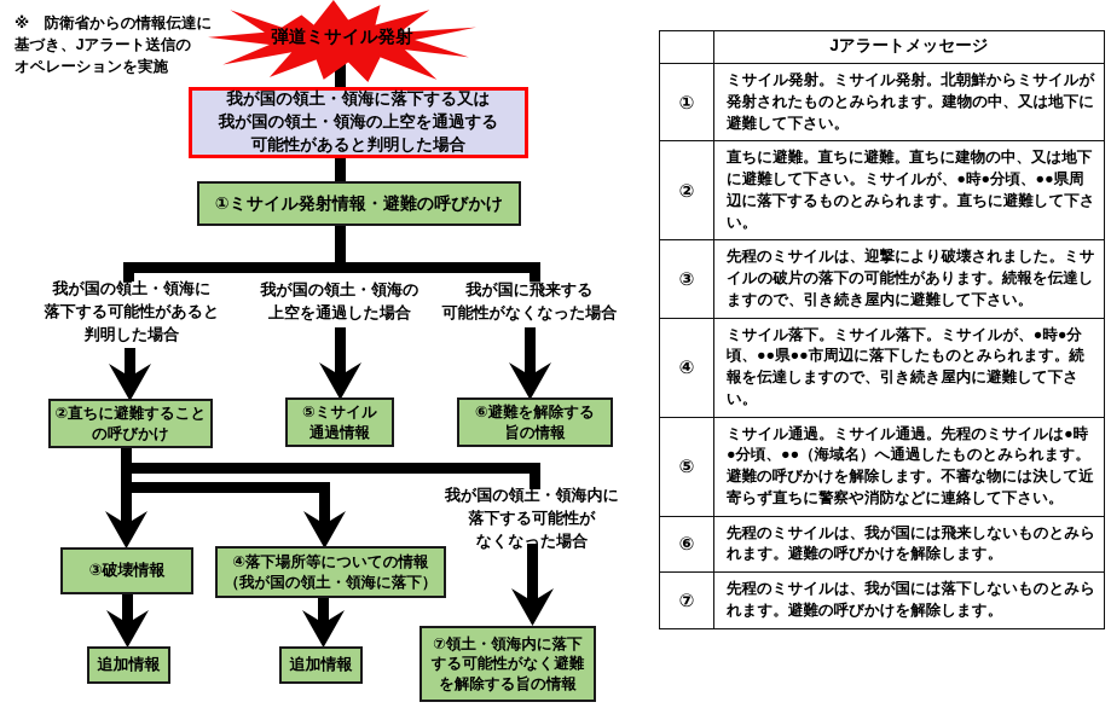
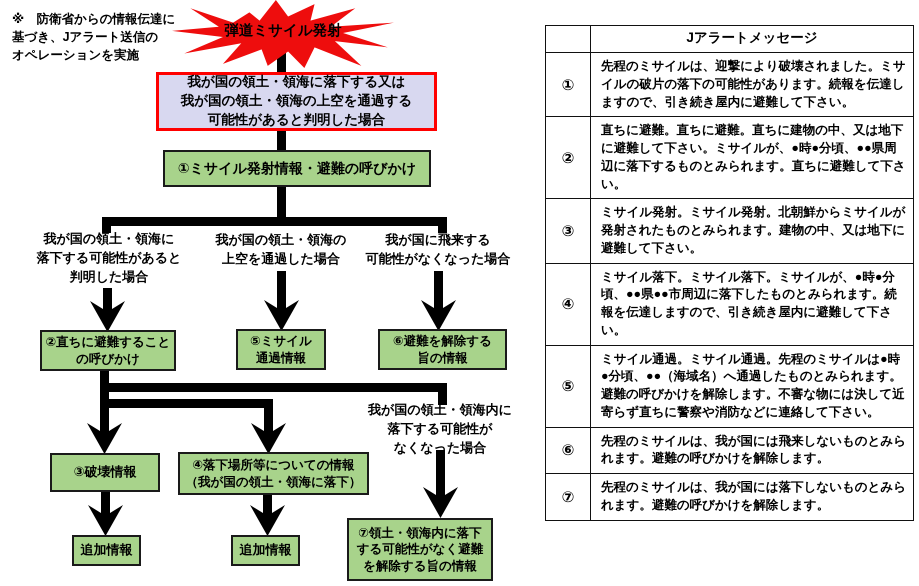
  ※ 防衛省からの情報伝達に
  基づき、Jアラート送信の
  オペレーションを実施
  弾道ミサイル発射
  我が国の領土・領海に落下する又は
  我が国の領土・領海の上空を通過する
  可能性があると判明した場合
  ①ミサイル発射情報・避難の呼びかけ
  我が国の領土・領海に
  落下する可能性があると
  判明した場合
  我が国の領土・領海の
  上空を通過した場合
  我が国に飛来する
  可能性がなくなった場合
  ②直ちに避難すること
  の呼びかけ
  ⑤ミサイル
  通過情報
  ⑥避難を解除する
  旨の情報
  我が国の領土・領海内に
  落下する可能性が
  なくなった場合
  ③破壊情報
  ④落下場所等についての情報
  （我が国の領土・領海に落下）
  追加情報
  追加情報
  ⑦領土・領海内に落下
  する可能性がなく避難
  を解除する旨の情報
  	Jアラートメッセージ
- ①	ミサイル発射。ミサイル発射。北朝鮮からミサイルが発射されたものとみられます。建物の中、又は地下に避難して下さい。
+ ①	先程のミサイルは、迎撃により破壊されました。ミサイルの破片の落下の可能性があります。続報を伝達しますので、引き続き屋内に避難して下さい。
  ②	直ちに避難。直ちに避難。直ちに建物の中、又は地下に避難して下さい。ミサイルが、●時●分頃、●●県周辺に落下するものとみられます。直ちに避難して下さい。
- ③	先程のミサイルは、迎撃により破壊されました。ミサイルの破片の落下の可能性があります。続報を伝達しますので、引き続き屋内に避難して下さい。
+ ③	ミサイル発射。ミサイル発射。北朝鮮からミサイルが発射されたものとみられます。建物の中、又は地下に避難して下さい。
  ④	ミサイル落下。ミサイル落下。ミサイルが、●時●分頃、●●県●●市周辺に落下したものとみられます。続報を伝達しますので、引き続き屋内に避難して下さい。
  ⑤	ミサイル通過。ミサイル通過。先程のミサイルは●時●分頃、●●（海域名）へ通過したものとみられます。避難の呼びかけを解除します。不審な物には決して近寄らず直ちに警察や消防などに連絡して下さい。
  ⑥	先程のミサイルは、我が国には飛来しないものとみられます。避難の呼びかけを解除します。
  ⑦	先程のミサイルは、我が国には落下しないものとみられます。避難の呼びかけを解除します。
